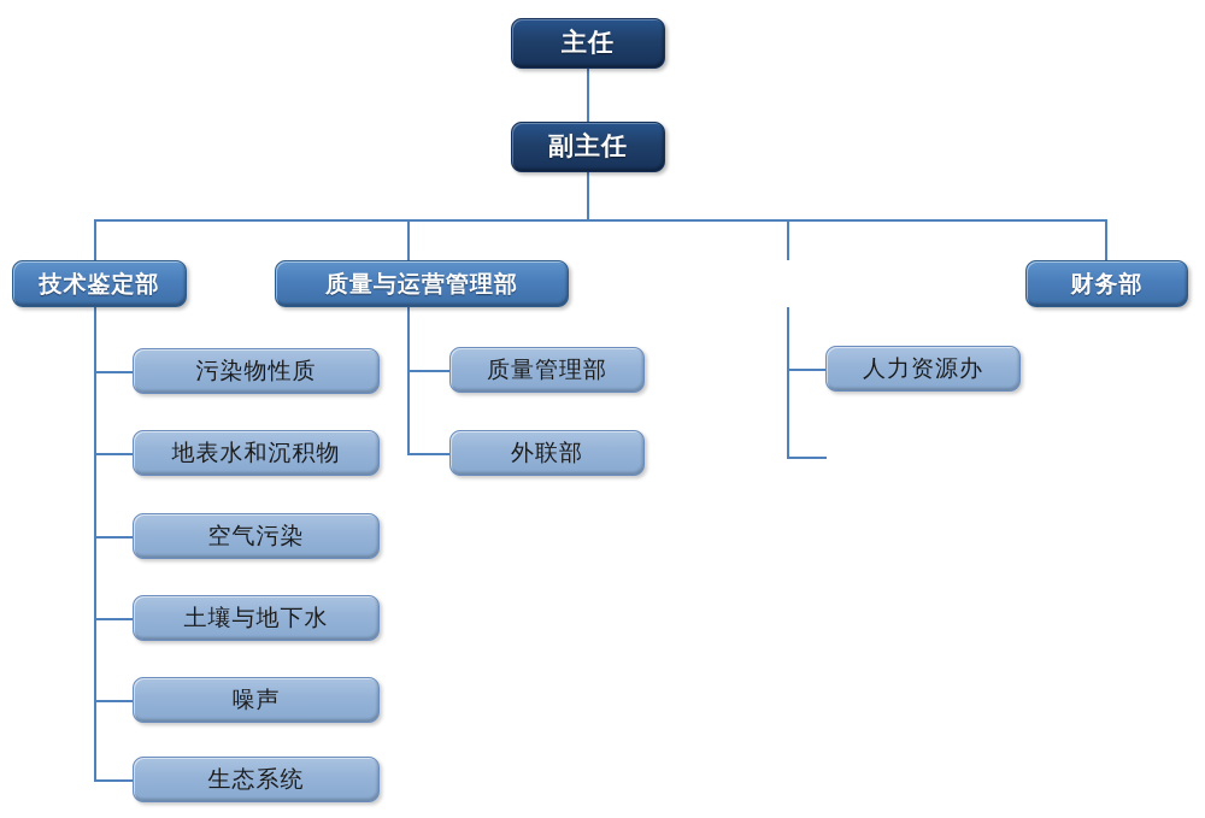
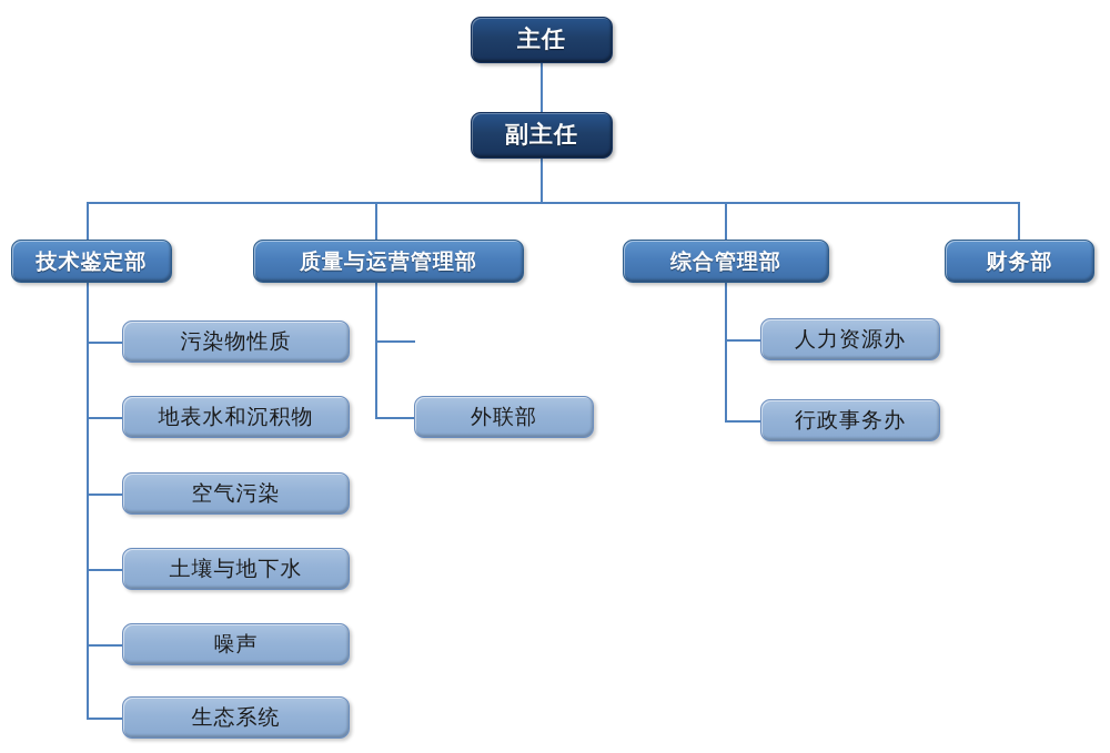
  主任
  副主任
  技术鉴定部
  质量与运营管理部
+ 综合管理部
  财务部
  污染物性质
  地表水和沉积物
  空气污染
  土壤与地下水
  噪声
  生态系统
- 质量管理部
  外联部
  人力资源办
+ 行政事务办
